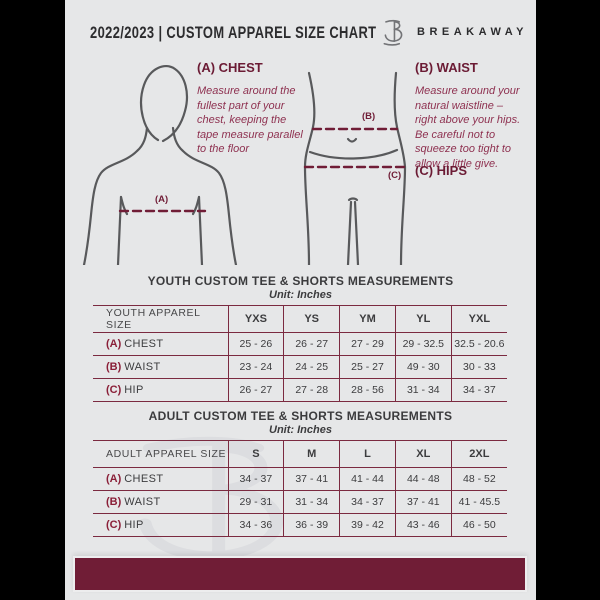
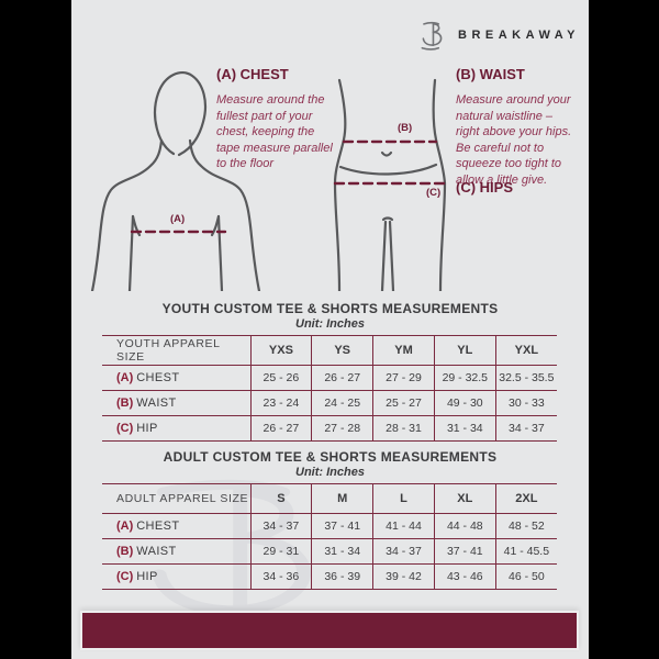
- 2022/2023 | CUSTOM APPAREL SIZE CHART
  BREAKAWAY
  (A)
  (B)
  (C)
  (A) CHEST
  Measure around the
  fullest part of your
  chest, keeping the
  tape measure parallel
  to the floor
  (B) WAIST
  Measure around your
  natural waistline –
  right above your hips.
  Be careful not to
  squeeze too tight to
  allow a little give.
  (C) HIPS
  YOUTH CUSTOM TEE & SHORTS MEASUREMENTS
  Unit: Inches
  YOUTH APPAREL SIZE	YXS	YS	YM	YL	YXL
- (A) CHEST	25 - 26	26 - 27	27 - 29	29 - 32.5	32.5 - 20.6
+ (A) CHEST	25 - 26	26 - 27	27 - 29	29 - 32.5	32.5 - 35.5
  (B) WAIST	23 - 24	24 - 25	25 - 27	49 - 30	30 - 33
- (C) HIP	26 - 27	27 - 28	28 - 56	31 - 34	34 - 37
+ (C) HIP	26 - 27	27 - 28	28 - 31	31 - 34	34 - 37
  ADULT CUSTOM TEE & SHORTS MEASUREMENTS
  Unit: Inches
  ADULT APPAREL SIZE	S	M	L	XL	2XL
  (A) CHEST	34 - 37	37 - 41	41 - 44	44 - 48	48 - 52
  (B) WAIST	29 - 31	31 - 34	34 - 37	37 - 41	41 - 45.5
  (C) HIP	34 - 36	36 - 39	39 - 42	43 - 46	46 - 50
